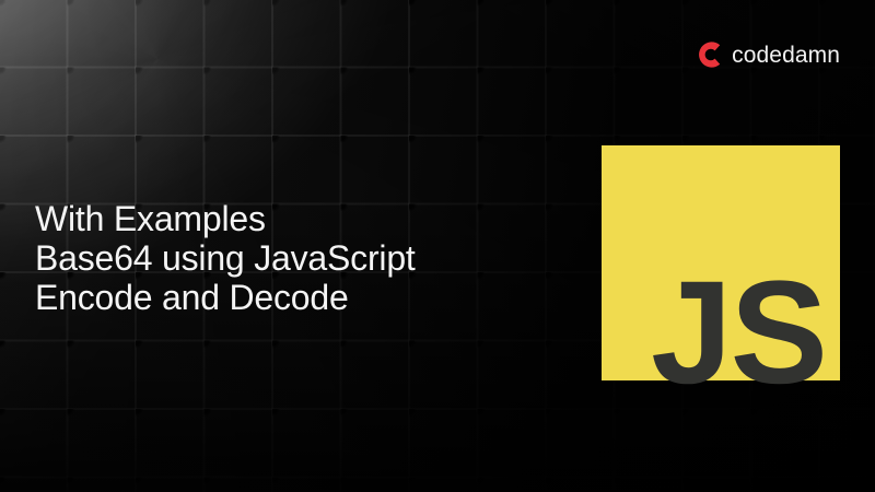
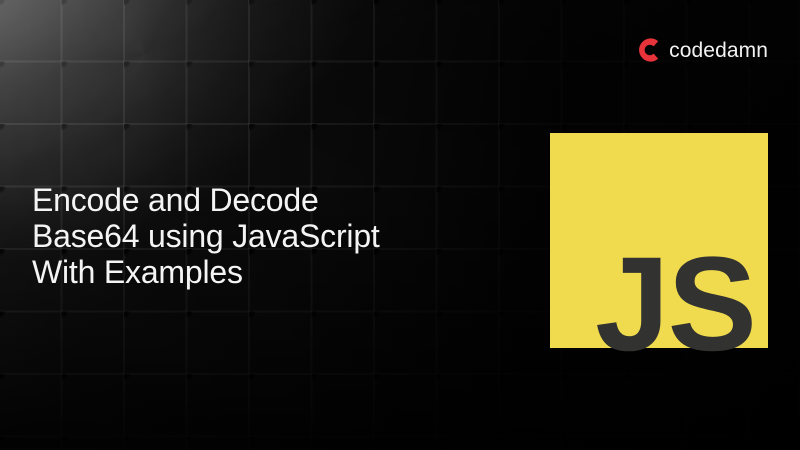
  codedamn
- With Examples
+ Encode and Decode
  Base64 using JavaScript
- Encode and Decode
+ With Examples
  JS
